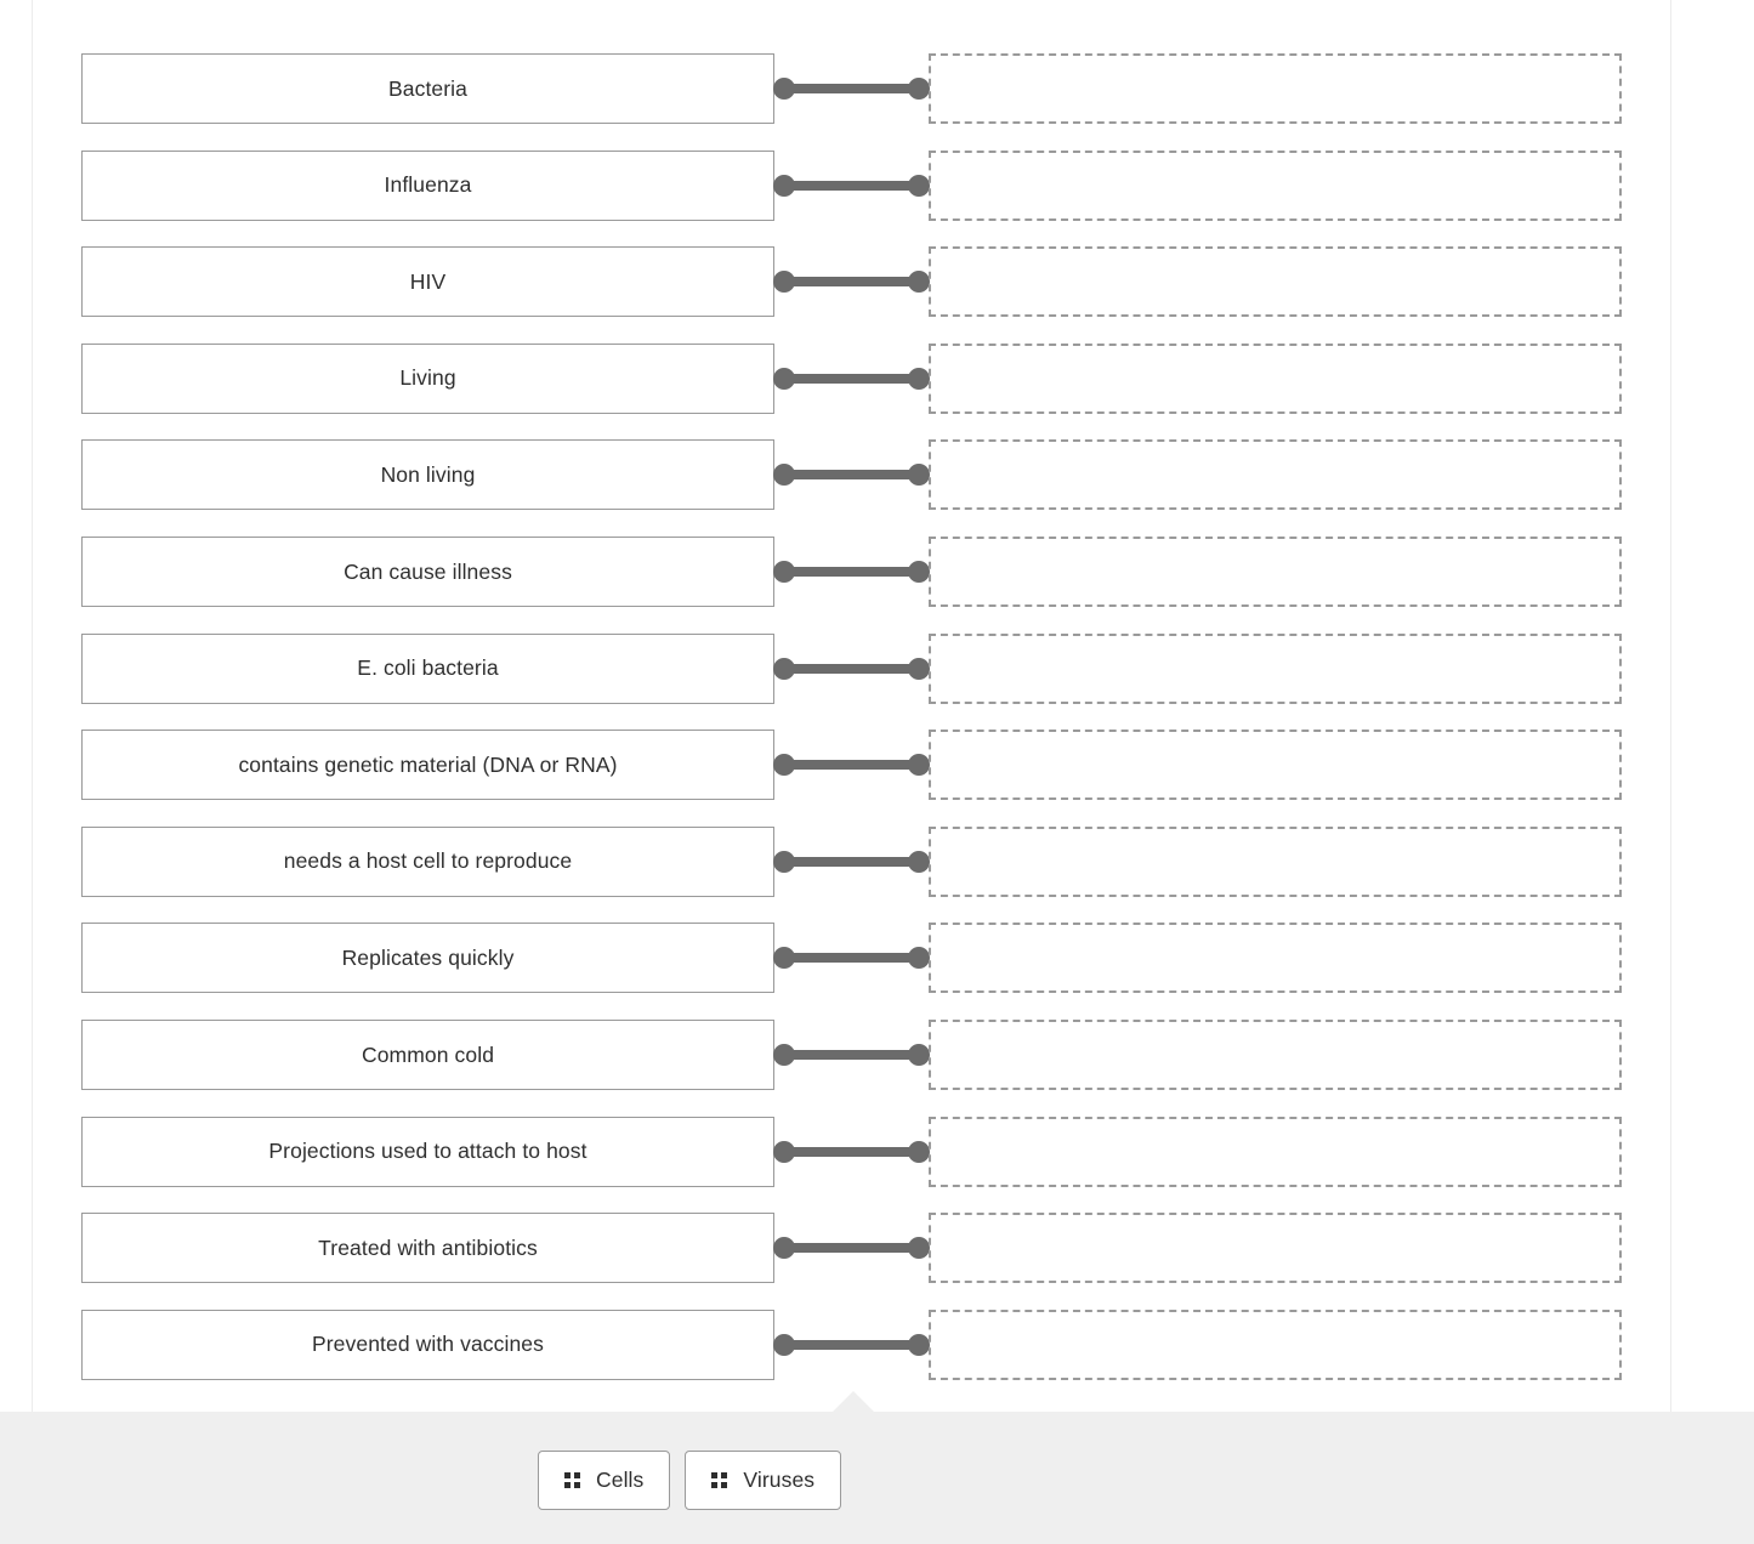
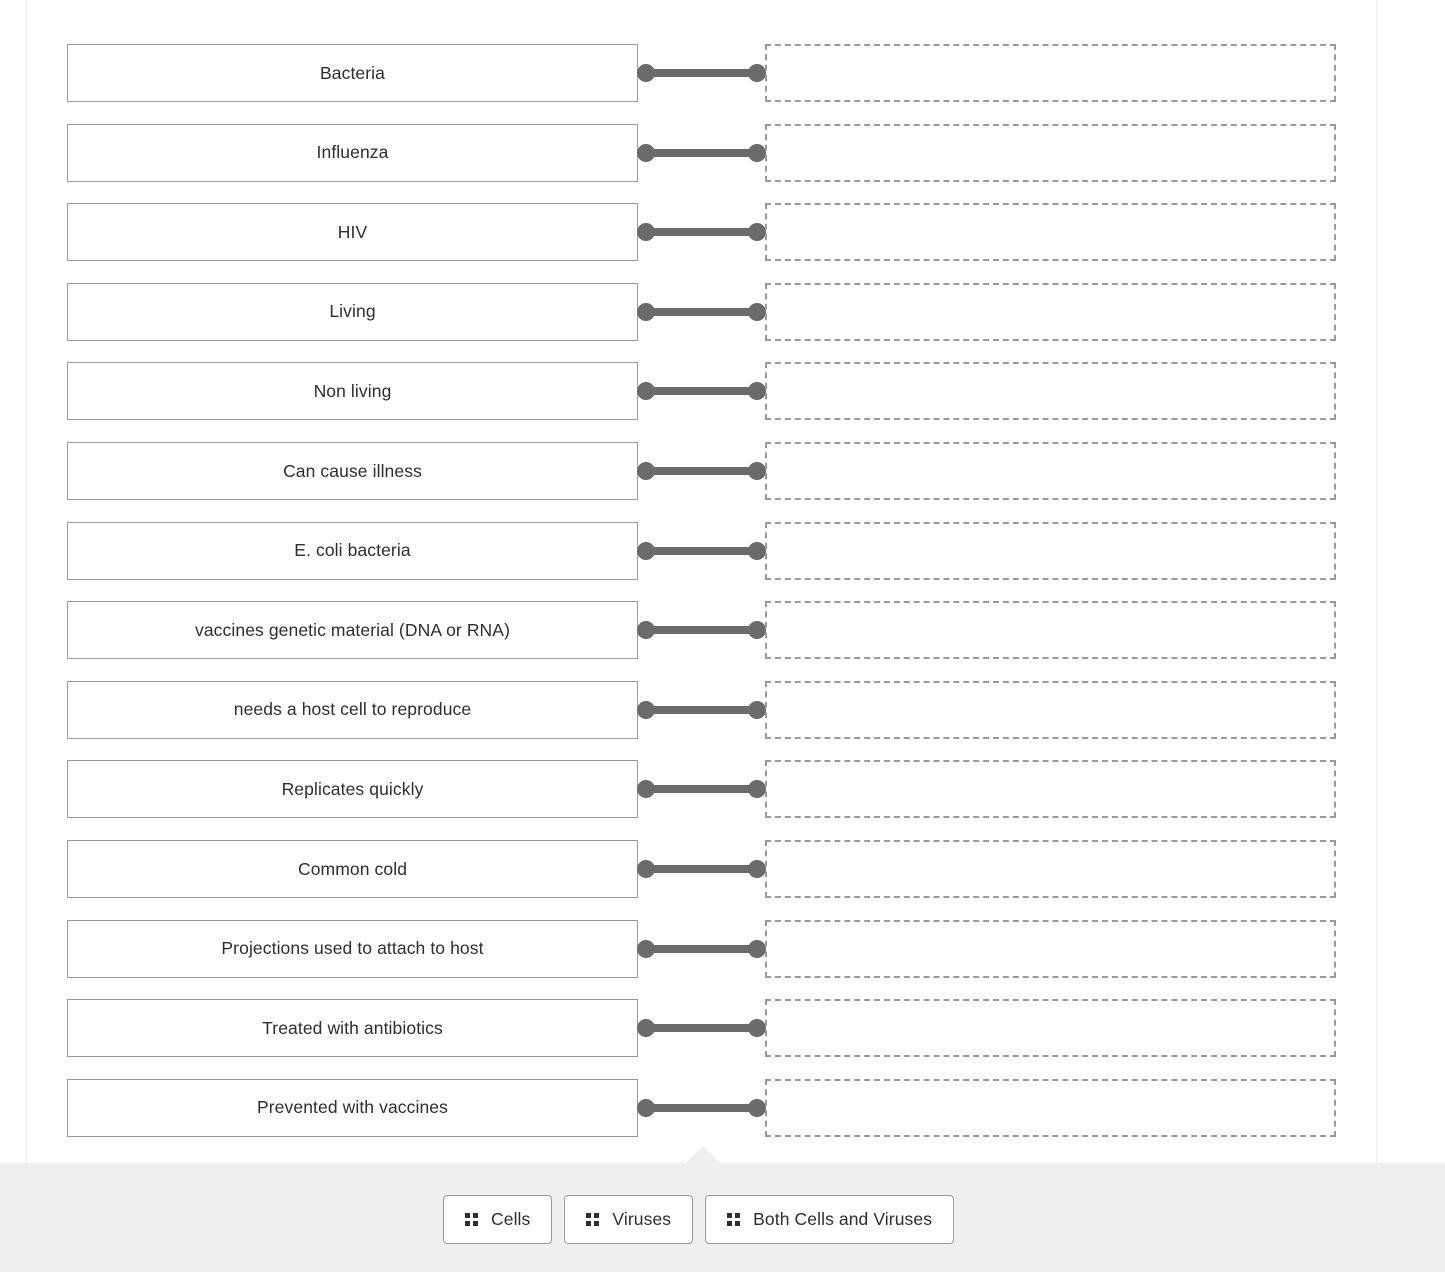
  Bacteria
  Influenza
  HIV
  Living
  Non living
  Can cause illness
  E. coli bacteria
- contains genetic material (DNA or RNA)
+ vaccines genetic material (DNA or RNA)
  needs a host cell to reproduce
  Replicates quickly
  Common cold
  Projections used to attach to host
  Treated with antibiotics
  Prevented with vaccines
  Cells
  Viruses
+ Both Cells and Viruses
